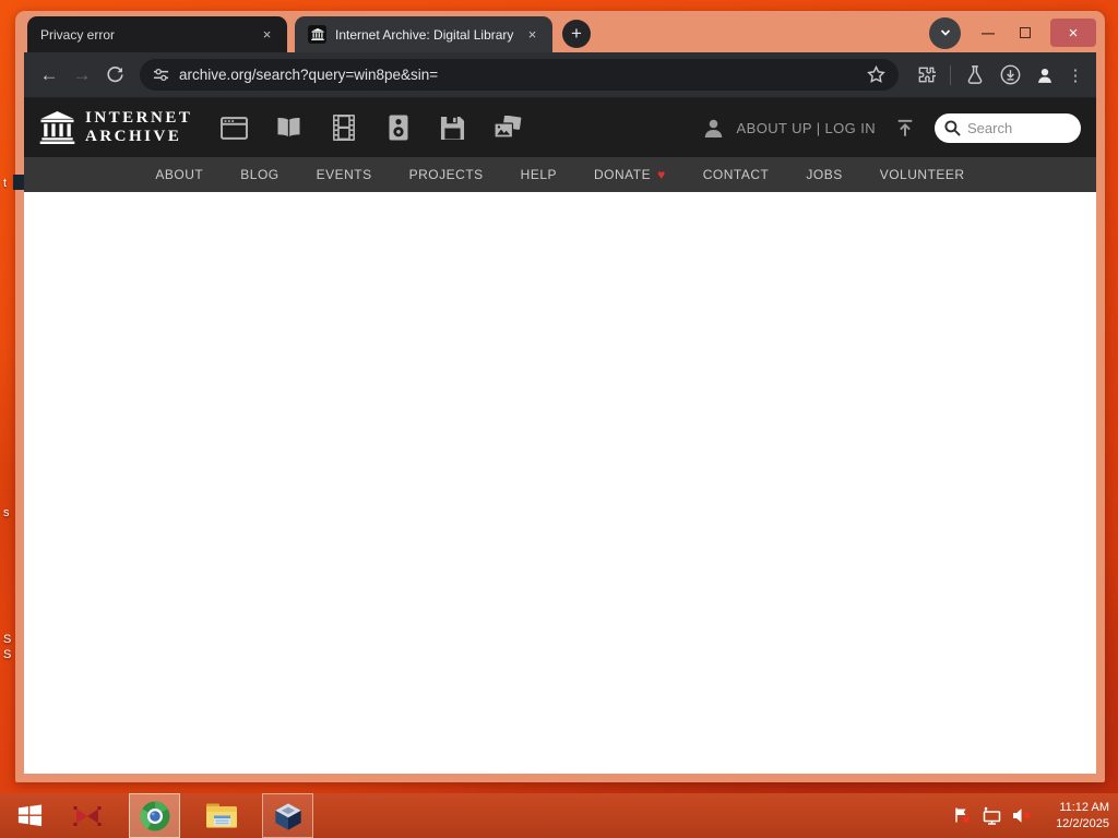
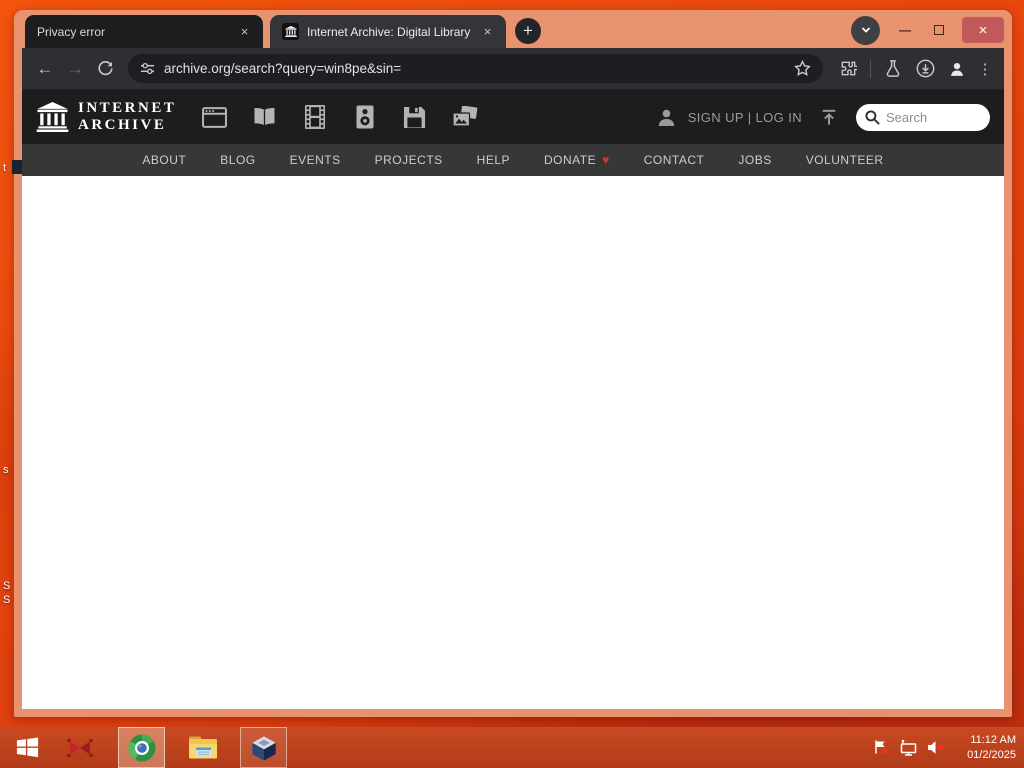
  t
  s
  S
  S
  Privacy error
  ×
  Internet Archive: Digital Library
  ×
  +
  —
  ×
  ←
  →
  archive.org/search?query=win8pe&sin=
  ⋮
  INTERNET
  ARCHIVE
- ABOUT UP | LOG IN
+ SIGN UP | LOG IN
  Search
  ABOUT
  BLOG
  EVENTS
  PROJECTS
  HELP
  DONATE
  ♥
  CONTACT
  JOBS
  VOLUNTEER
  11:12 AM
- 12/2/2025
+ 01/2/2025
